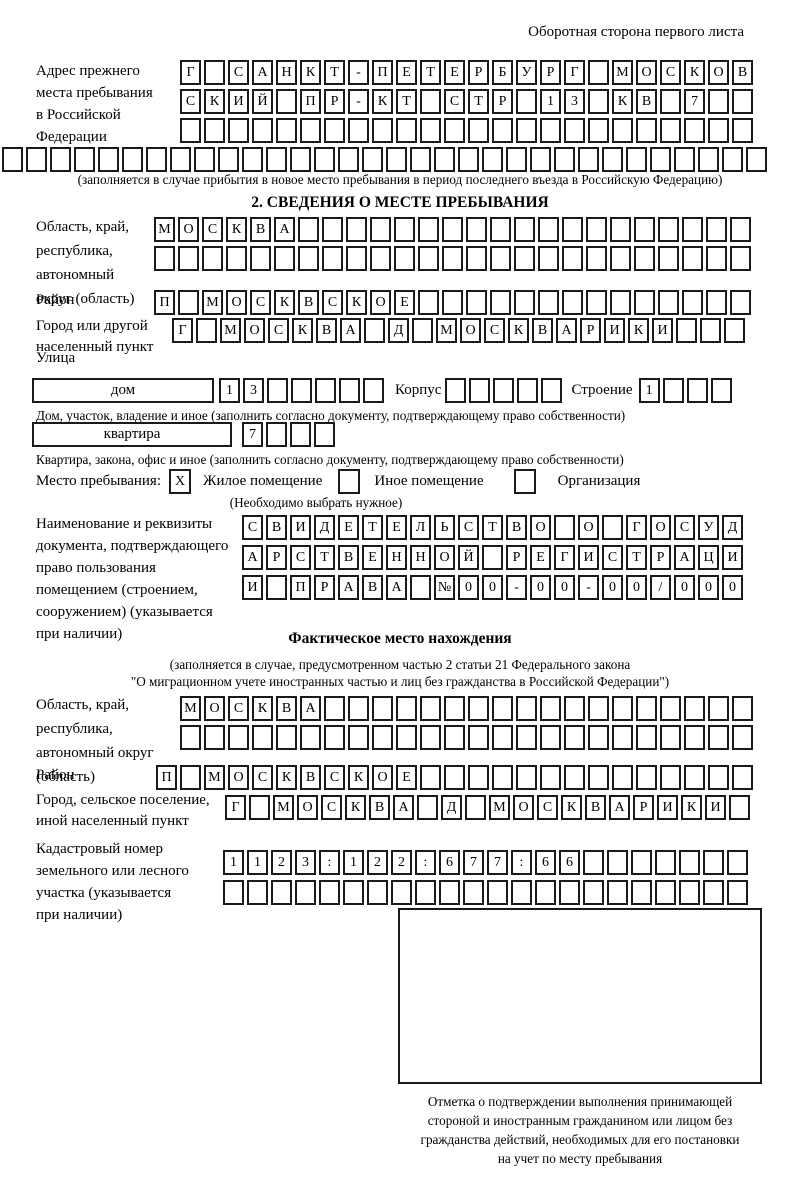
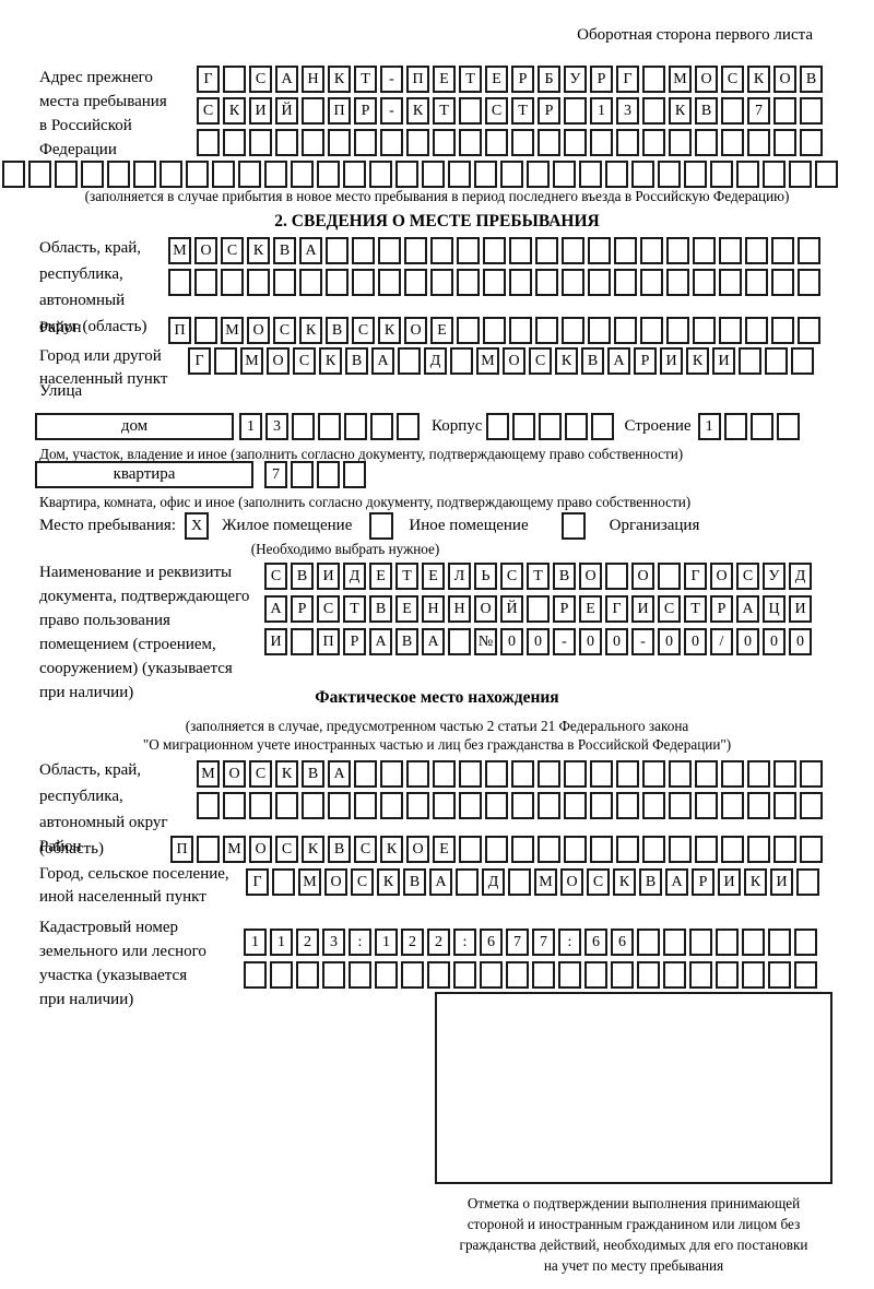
  Оборотная сторона первого листа
  Адрес прежнего
  места пребывания
  в Российской
  Федерации
  Г С А Н К Т - П Е Т Е Р Б У Р Г М О С К О В
  С К И Й П Р - К Т С Т Р 1 3 К В 7
  (заполняется в случае прибытия в новое место пребывания в период последнего въезда в Российскую Федерацию)
  2. СВЕДЕНИЯ О МЕСТЕ ПРЕБЫВАНИЯ
  Область, край,
  республика,
  автономный
  округ (область)
  М О С К В А
  Район
  П М О С К В С К О Е
  Город или другой
  населенный пункт
  Г М О С К В А Д М О С К В А Р И К И
  Улица
  дом 1 3 Корпус Строение 1
  Дом, участок, владение и иное (заполнить согласно документу, подтверждающему право собственности)
  квартира 7
- Квартира, закона, офис и иное (заполнить согласно документу, подтверждающему право собственности)
+ Квартира, комната, офис и иное (заполнить согласно документу, подтверждающему право собственности)
  Место пребывания: X Жилое помещение Иное помещение Организация
  (Необходимо выбрать нужное)
  Наименование и реквизиты
  документа, подтверждающего
  право пользования
  помещением (строением,
  сооружением) (указывается
  при наличии)
  С В И Д Е Т Е Л Ь С Т В О О Г О С У Д
  А Р С Т В Е Н Н О Й Р Е Г И С Т Р А Ц И
  И П Р А В А № 0 0 - 0 0 - 0 0 / 0 0 0
  Фактическое место нахождения
  (заполняется в случае, предусмотренном частью 2 статьи 21 Федерального закона
  "О миграционном учете иностранных частью и лиц без гражданства в Российской Федерации")
  Область, край,
  республика,
  автономный округ
  (область)
  М О С К В А
  Район
  П М О С К В С К О Е
  Город, сельское поселение,
  иной населенный пункт
  Г М О С К В А Д М О С К В А Р И К И
  Кадастровый номер
  земельного или лесного
  участка (указывается
  при наличии)
  1 1 2 3 : 1 2 2 : 6 7 7 : 6 6
  Отметка о подтверждении выполнения принимающей
  стороной и иностранным гражданином или лицом без
  гражданства действий, необходимых для его постановки
  на учет по месту пребывания
